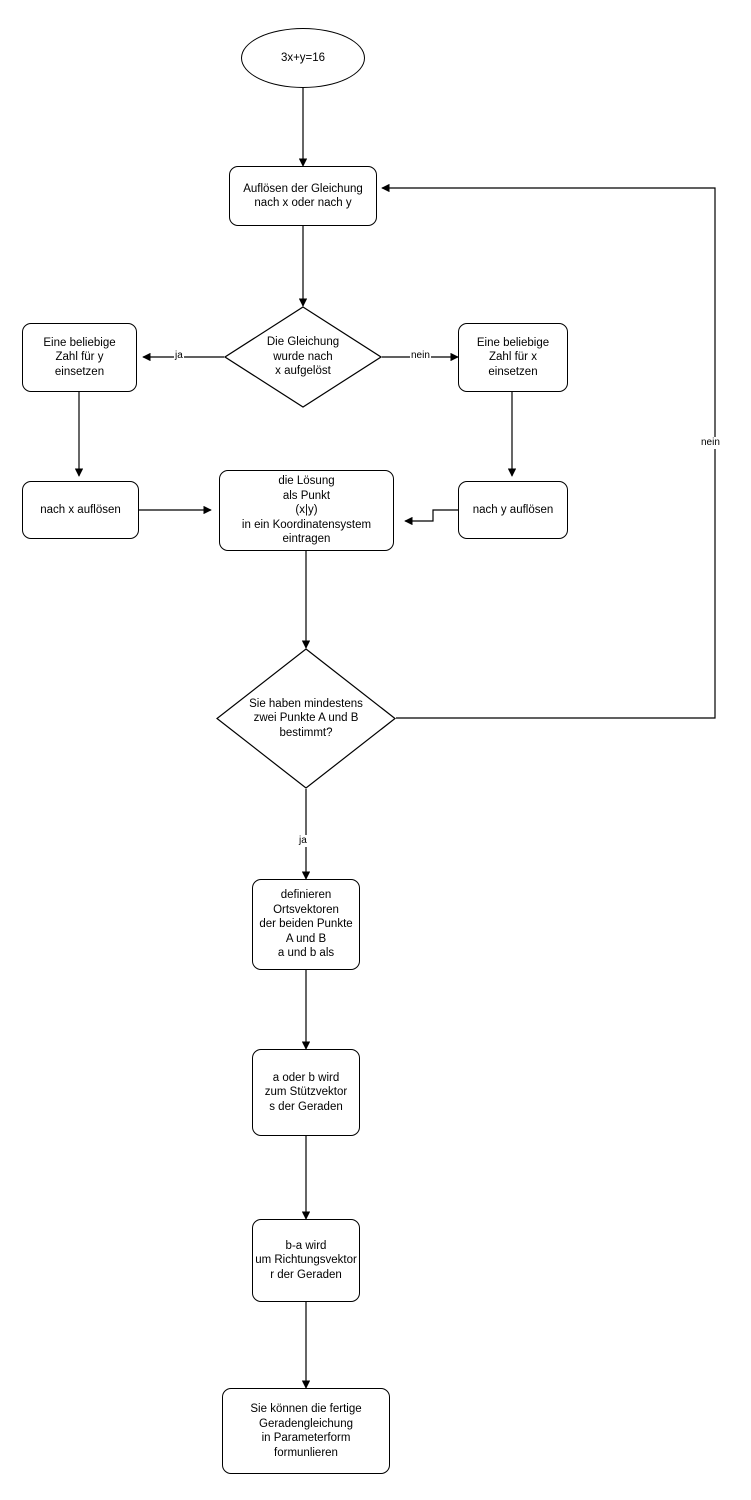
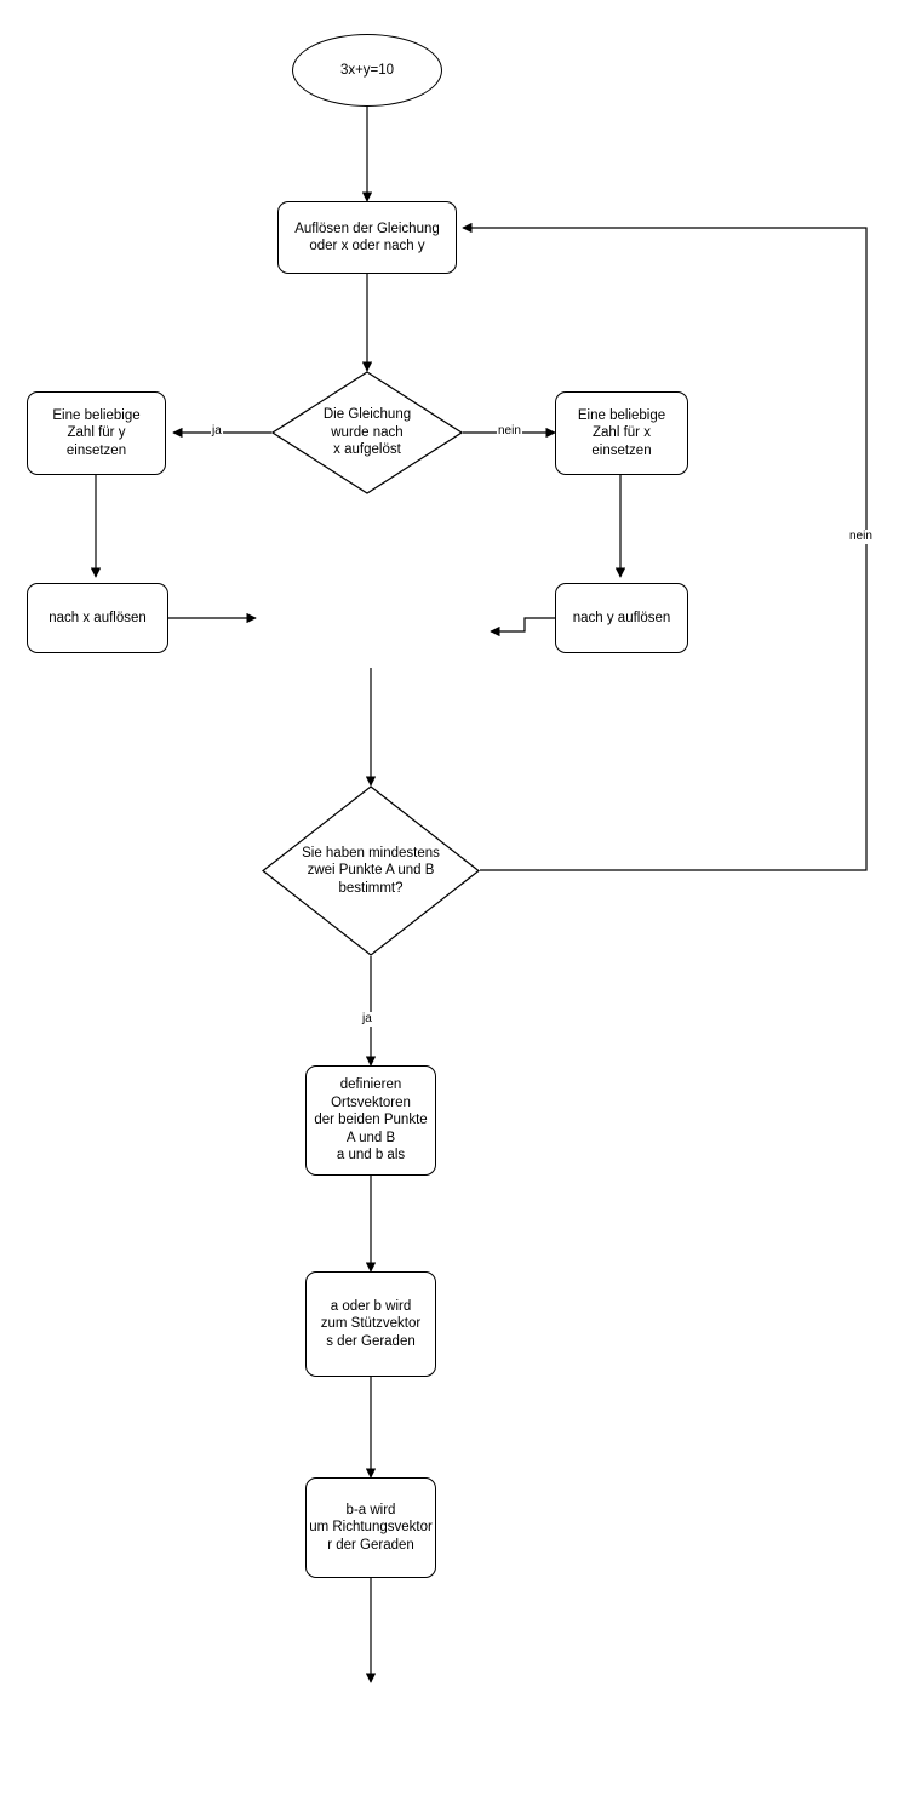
- 3x+y=16
+ 3x+y=10
  Auflösen der Gleichung
- nach x oder nach y
+ oder x oder nach y
  Die Gleichung
  wurde nach
  x aufgelöst
  Eine beliebige
  Zahl für y
  einsetzen
  Eine beliebige
  Zahl für x
  einsetzen
  nach x auflösen
  nach y auflösen
- die Lösung
- als Punkt
- (x|y)
- in ein Koordinatensystem
- eintragen
  Sie haben mindestens
  zwei Punkte A und B
  bestimmt?
  definieren
  Ortsvektoren
  der beiden Punkte
  A und B
  a und b als
  a oder b wird
  zum Stützvektor
  s der Geraden
  b-a wird
  um Richtungsvektor
  r der Geraden
- Sie können die fertige
- Geradengleichung
- in Parameterform
- formunlieren
  ja
  nein
  nein
  ja
